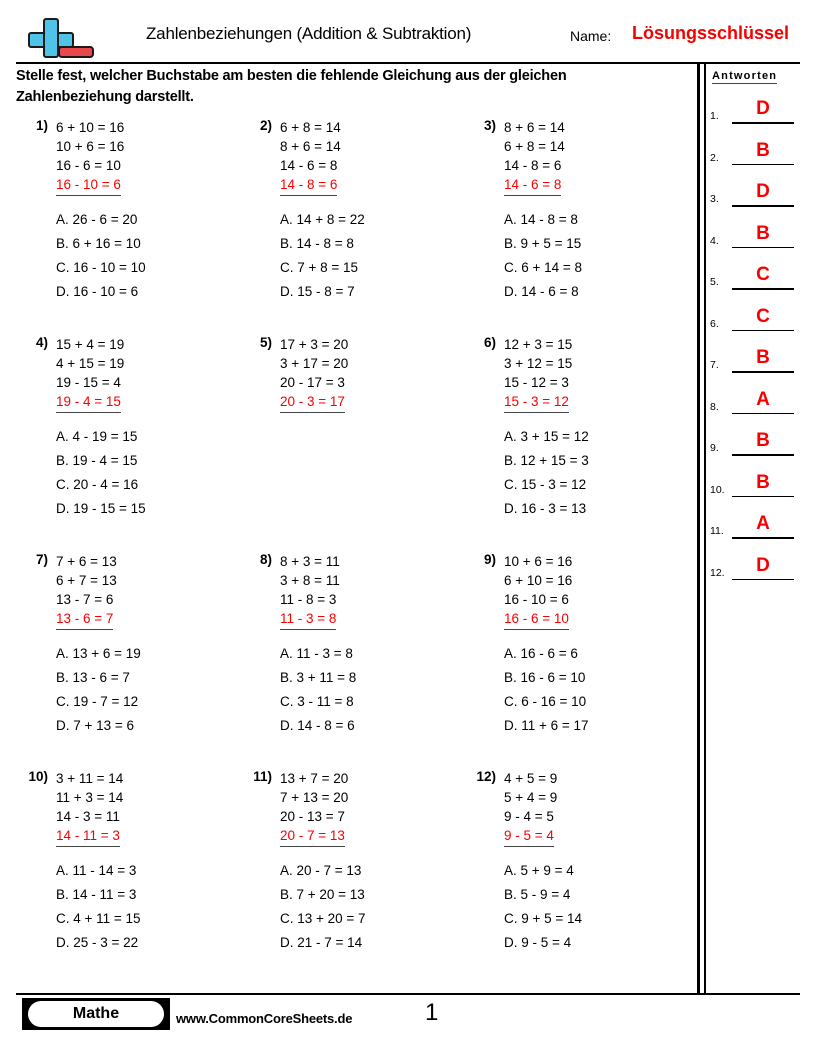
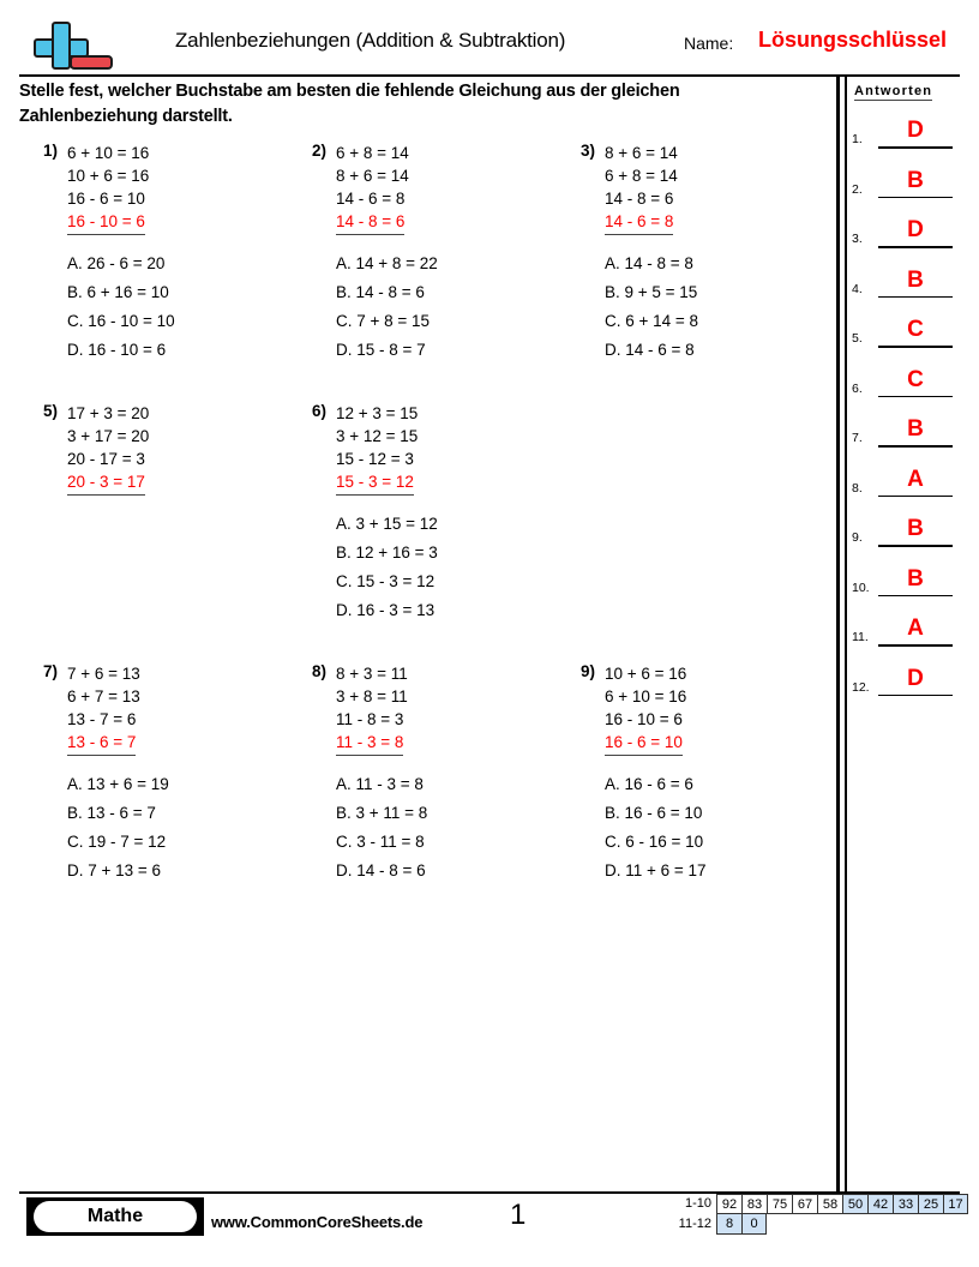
  Zahlenbeziehungen (Addition & Subtraktion)
  Name:
  Lösungsschlüssel
  Stelle fest, welcher Buchstabe am besten die fehlende Gleichung aus der gleichen Zahlenbeziehung darstellt.
  1)
  6 + 10 = 16
  10 + 6 = 16
  16 - 6 = 10
  16 - 10 = 6
  A. 26 - 6 = 20
  B. 6 + 16 = 10
  C. 16 - 10 = 10
  D. 16 - 10 = 6
  2)
  6 + 8 = 14
  8 + 6 = 14
  14 - 6 = 8
  14 - 8 = 6
  A. 14 + 8 = 22
- B. 14 - 8 = 8
+ B. 14 - 8 = 6
  C. 7 + 8 = 15
  D. 15 - 8 = 7
  3)
  8 + 6 = 14
  6 + 8 = 14
  14 - 8 = 6
  14 - 6 = 8
  A. 14 - 8 = 8
  B. 9 + 5 = 15
  C. 6 + 14 = 8
  D. 14 - 6 = 8
- 4)
- 15 + 4 = 19
- 4 + 15 = 19
- 19 - 15 = 4
- 19 - 4 = 15
- A. 4 - 19 = 15
- B. 19 - 4 = 15
- C. 20 - 4 = 16
- D. 19 - 15 = 15
  5)
  17 + 3 = 20
  3 + 17 = 20
  20 - 17 = 3
  20 - 3 = 17
  6)
  12 + 3 = 15
  3 + 12 = 15
  15 - 12 = 3
  15 - 3 = 12
  A. 3 + 15 = 12
- B. 12 + 15 = 3
+ B. 12 + 16 = 3
  C. 15 - 3 = 12
  D. 16 - 3 = 13
  7)
  7 + 6 = 13
  6 + 7 = 13
  13 - 7 = 6
  13 - 6 = 7
  A. 13 + 6 = 19
  B. 13 - 6 = 7
  C. 19 - 7 = 12
  D. 7 + 13 = 6
  8)
  8 + 3 = 11
  3 + 8 = 11
  11 - 8 = 3
  11 - 3 = 8
  A. 11 - 3 = 8
  B. 3 + 11 = 8
  C. 3 - 11 = 8
  D. 14 - 8 = 6
  9)
  10 + 6 = 16
  6 + 10 = 16
  16 - 10 = 6
  16 - 6 = 10
  A. 16 - 6 = 6
  B. 16 - 6 = 10
  C. 6 - 16 = 10
  D. 11 + 6 = 17
- 10)
- 3 + 11 = 14
- 11 + 3 = 14
- 14 - 3 = 11
- 14 - 11 = 3
- A. 11 - 14 = 3
- B. 14 - 11 = 3
- C. 4 + 11 = 15
- D. 25 - 3 = 22
- 11)
- 13 + 7 = 20
- 7 + 13 = 20
- 20 - 13 = 7
- 20 - 7 = 13
- A. 20 - 7 = 13
- B. 7 + 20 = 13
- C. 13 + 20 = 7
- D. 21 - 7 = 14
- 12)
- 4 + 5 = 9
- 5 + 4 = 9
- 9 - 4 = 5
- 9 - 5 = 4
- A. 5 + 9 = 4
- B. 5 - 9 = 4
- C. 9 + 5 = 14
- D. 9 - 5 = 4
  Antworten
  1.
  D
  2.
  B
  3.
  D
  4.
  B
  5.
  C
  6.
  C
  7.
  B
  8.
  A
  9.
  B
  10.
  B
  11.
  A
  12.
  D
  Mathe
  www.CommonCoreSheets.de
  1
+ 1-10
+ 92
+ 83
+ 75
+ 67
+ 58
+ 50
+ 42
+ 33
+ 25
+ 17
+ 11-12
+ 8
+ 0
